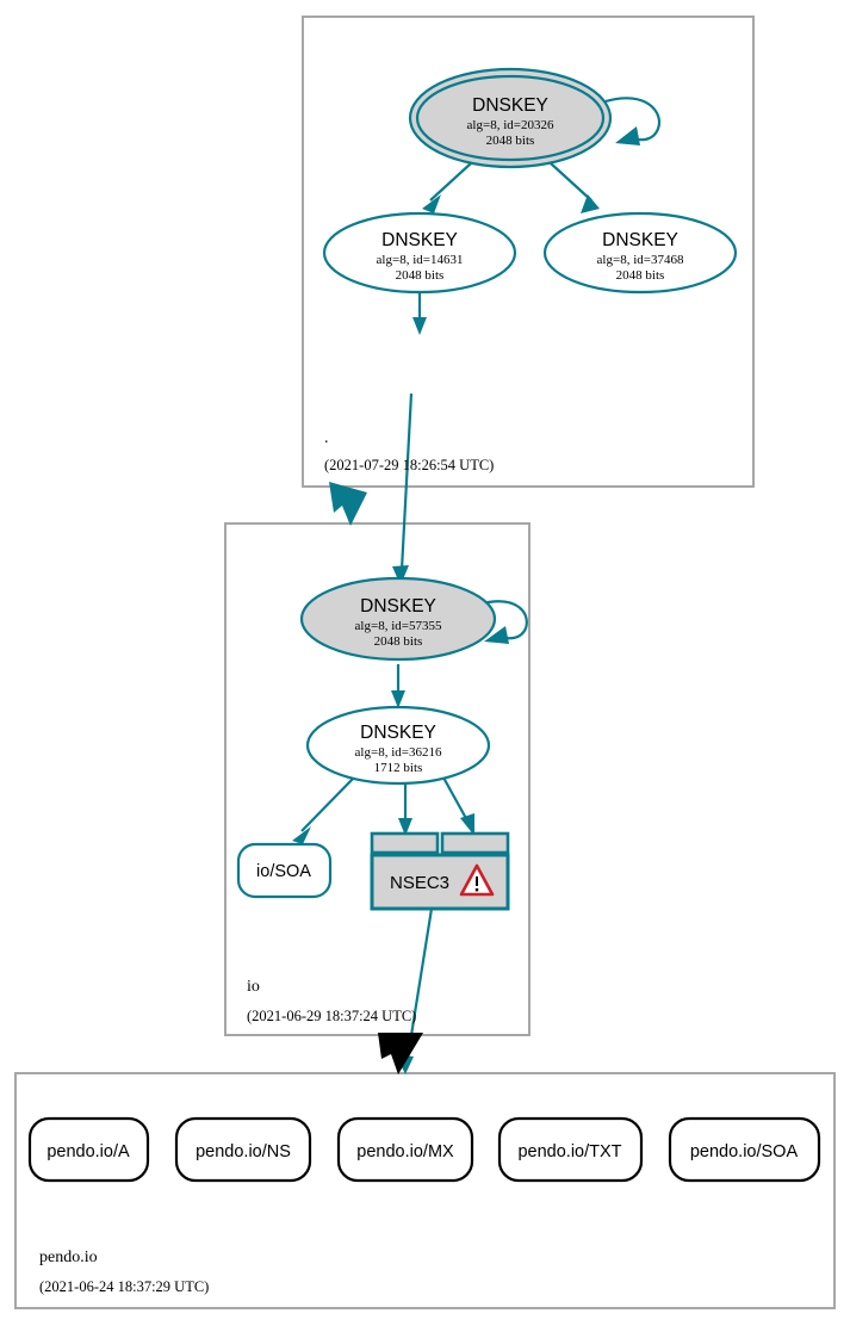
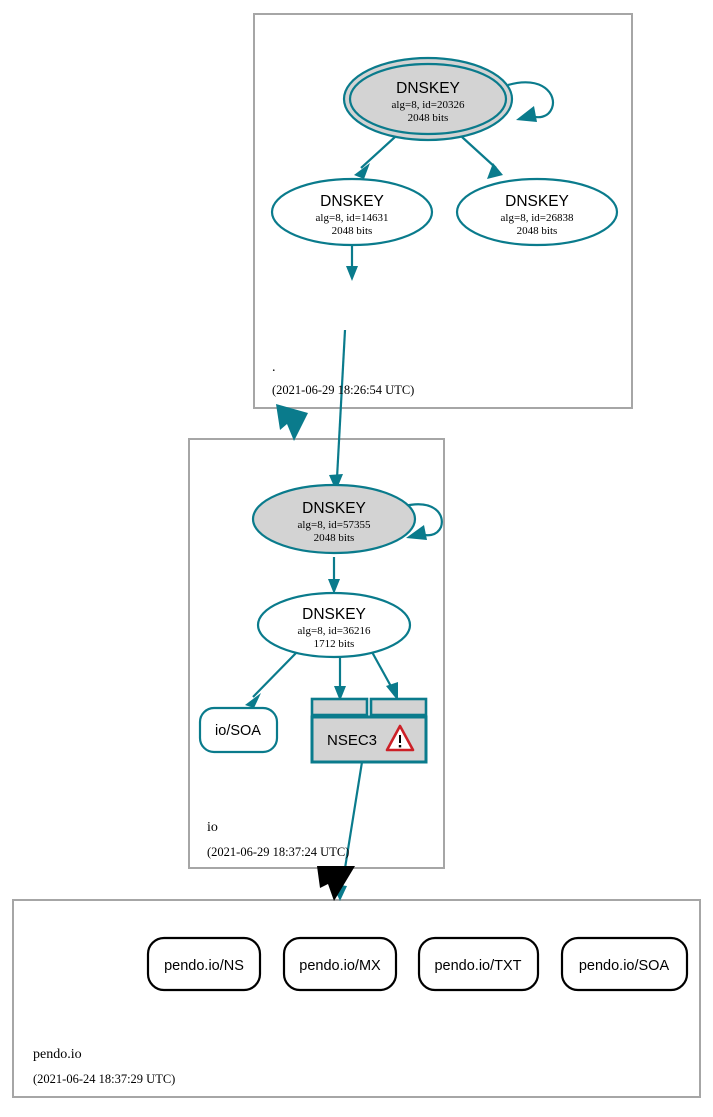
  DNSKEY
  alg=8, id=20326
  2048 bits
  DNSKEY
  alg=8, id=14631
  2048 bits
  DNSKEY
- alg=8, id=37468
+ alg=8, id=26838
  2048 bits
  .
- (2021-07-29 18:26:54 UTC)
+ (2021-06-29 18:26:54 UTC)
  DNSKEY
  alg=8, id=57355
  2048 bits
  DNSKEY
  alg=8, id=36216
  1712 bits
  io/SOA
  NSEC3
  io
  (2021-06-29 18:37:24 UTC)
- pendo.io/A
  pendo.io/NS
  pendo.io/MX
  pendo.io/TXT
  pendo.io/SOA
  pendo.io
  (2021-06-24 18:37:29 UTC)
